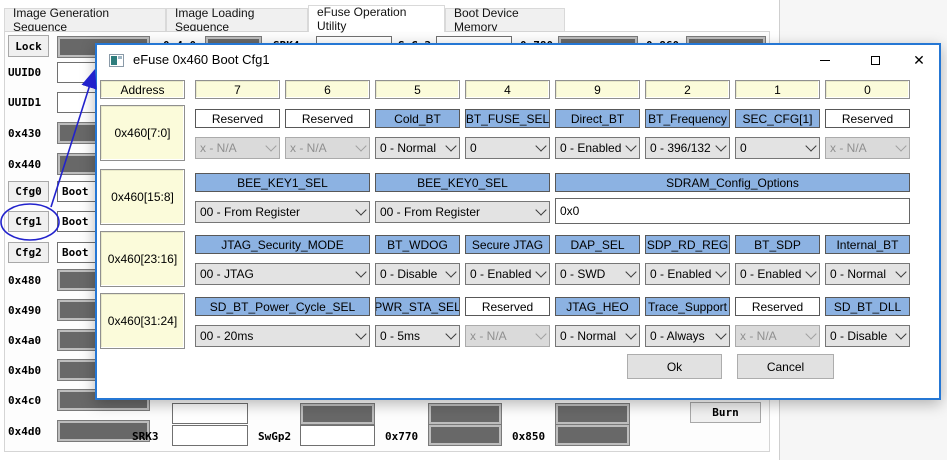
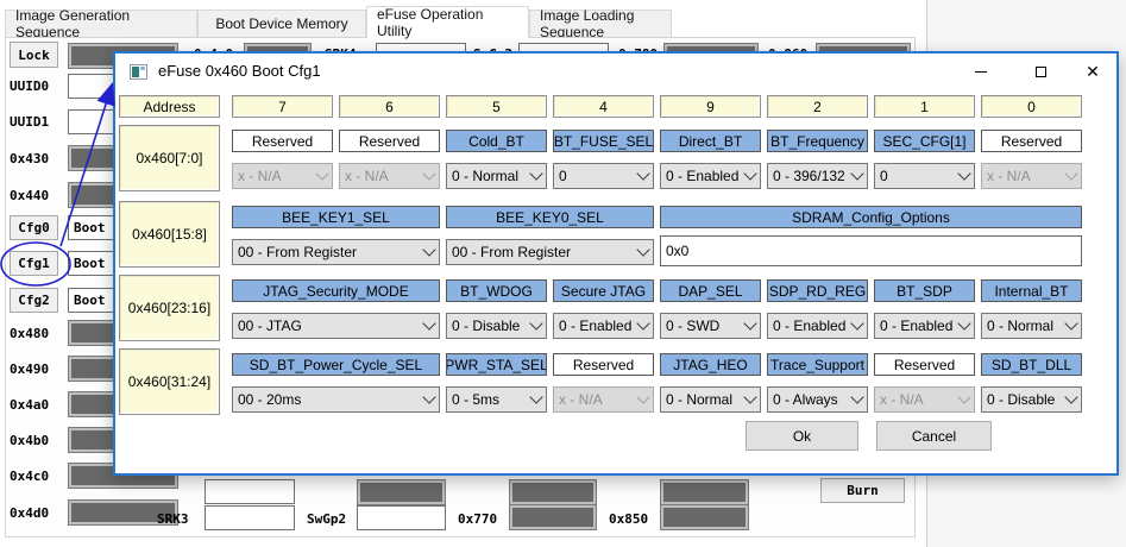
  Image Generation Sequence
- Image Loading Sequence
+ Boot Device Memory
  eFuse Operation Utility
- Boot Device Memory
+ Image Loading Sequence
  Lock
  UUID0
  UUID1
  0x430
  0x440
  Cfg0
  Boot
  Cfg1
  Boot
  Cfg2
  Boot
  0x480
  0x490
  0x4a0
  0x4b0
  0x4c0
  0x4d0
  Burn
  SRK3
  SwGp2
  0x770
  0x850
  eFuse 0x460 Boot Cfg1
  ✕
  Address
  7
  6
  5
  4
  9
  2
  1
  0
  0x460[7:0]
  Reserved
  x - N/A
  Reserved
  x - N/A
  Cold_BT
  0 - Normal
  BT_FUSE_SEL
  0
  Direct_BT
  0 - Enabled
  BT_Frequency
  0 - 396/132
  SEC_CFG[1]
  0
  Reserved
  x - N/A
  0x460[15:8]
  BEE_KEY1_SEL
  00 - From Register
  BEE_KEY0_SEL
  00 - From Register
  SDRAM_Config_Options
  0x0
  0x460[23:16]
  JTAG_Security_MODE
  00 - JTAG
  BT_WDOG
  0 - Disable
  Secure JTAG
  0 - Enabled
  DAP_SEL
  0 - SWD
  SDP_RD_REG
  0 - Enabled
  BT_SDP
  0 - Enabled
  Internal_BT
  0 - Normal
  0x460[31:24]
  SD_BT_Power_Cycle_SEL
  00 - 20ms
  PWR_STA_SEL
  0 - 5ms
  Reserved
  x - N/A
  JTAG_HEO
  0 - Normal
  Trace_Support
  0 - Always
  Reserved
  x - N/A
  SD_BT_DLL
  0 - Disable
  Ok
  Cancel
